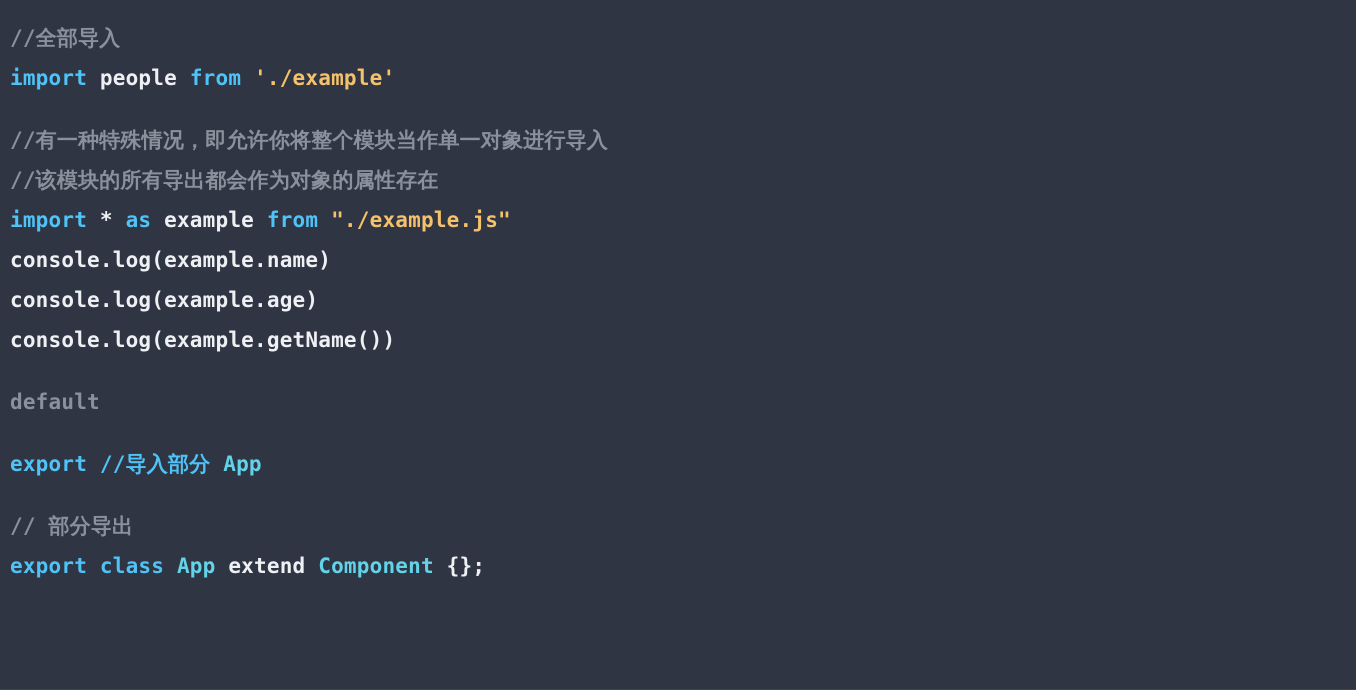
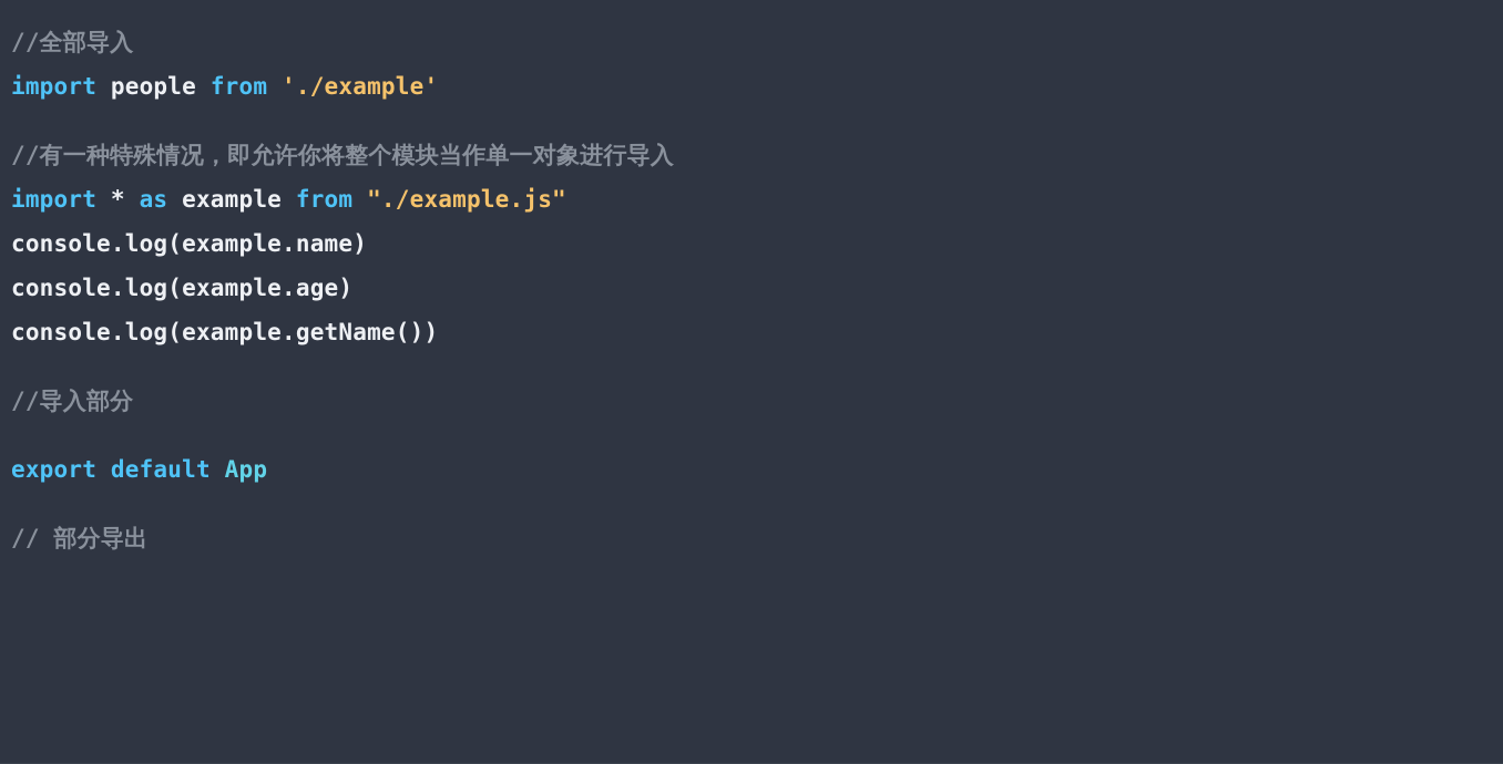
  //全部导入
  import people from './example'
  //有一种特殊情况，即允许你将整个模块当作单一对象进行导入
- //该模块的所有导出都会作为对象的属性存在
  import * as example from "./example.js"
  console.log(example.name)
  console.log(example.age)
  console.log(example.getName())
- default
+ //导入部分
- export //导入部分 App
+ export default App
  // 部分导出
- export class App extend Component {};
